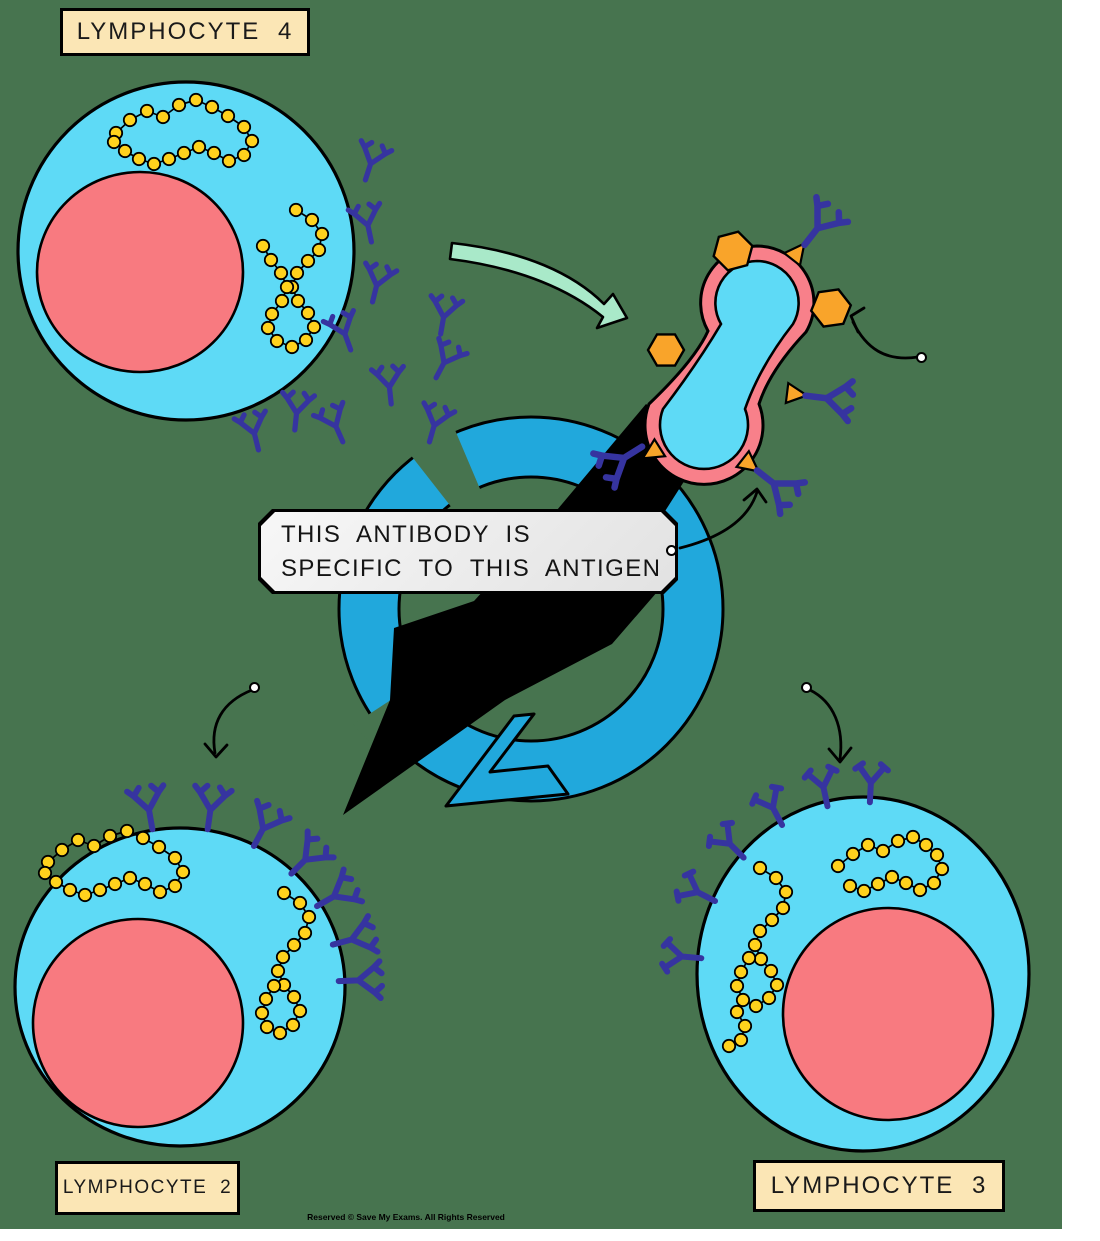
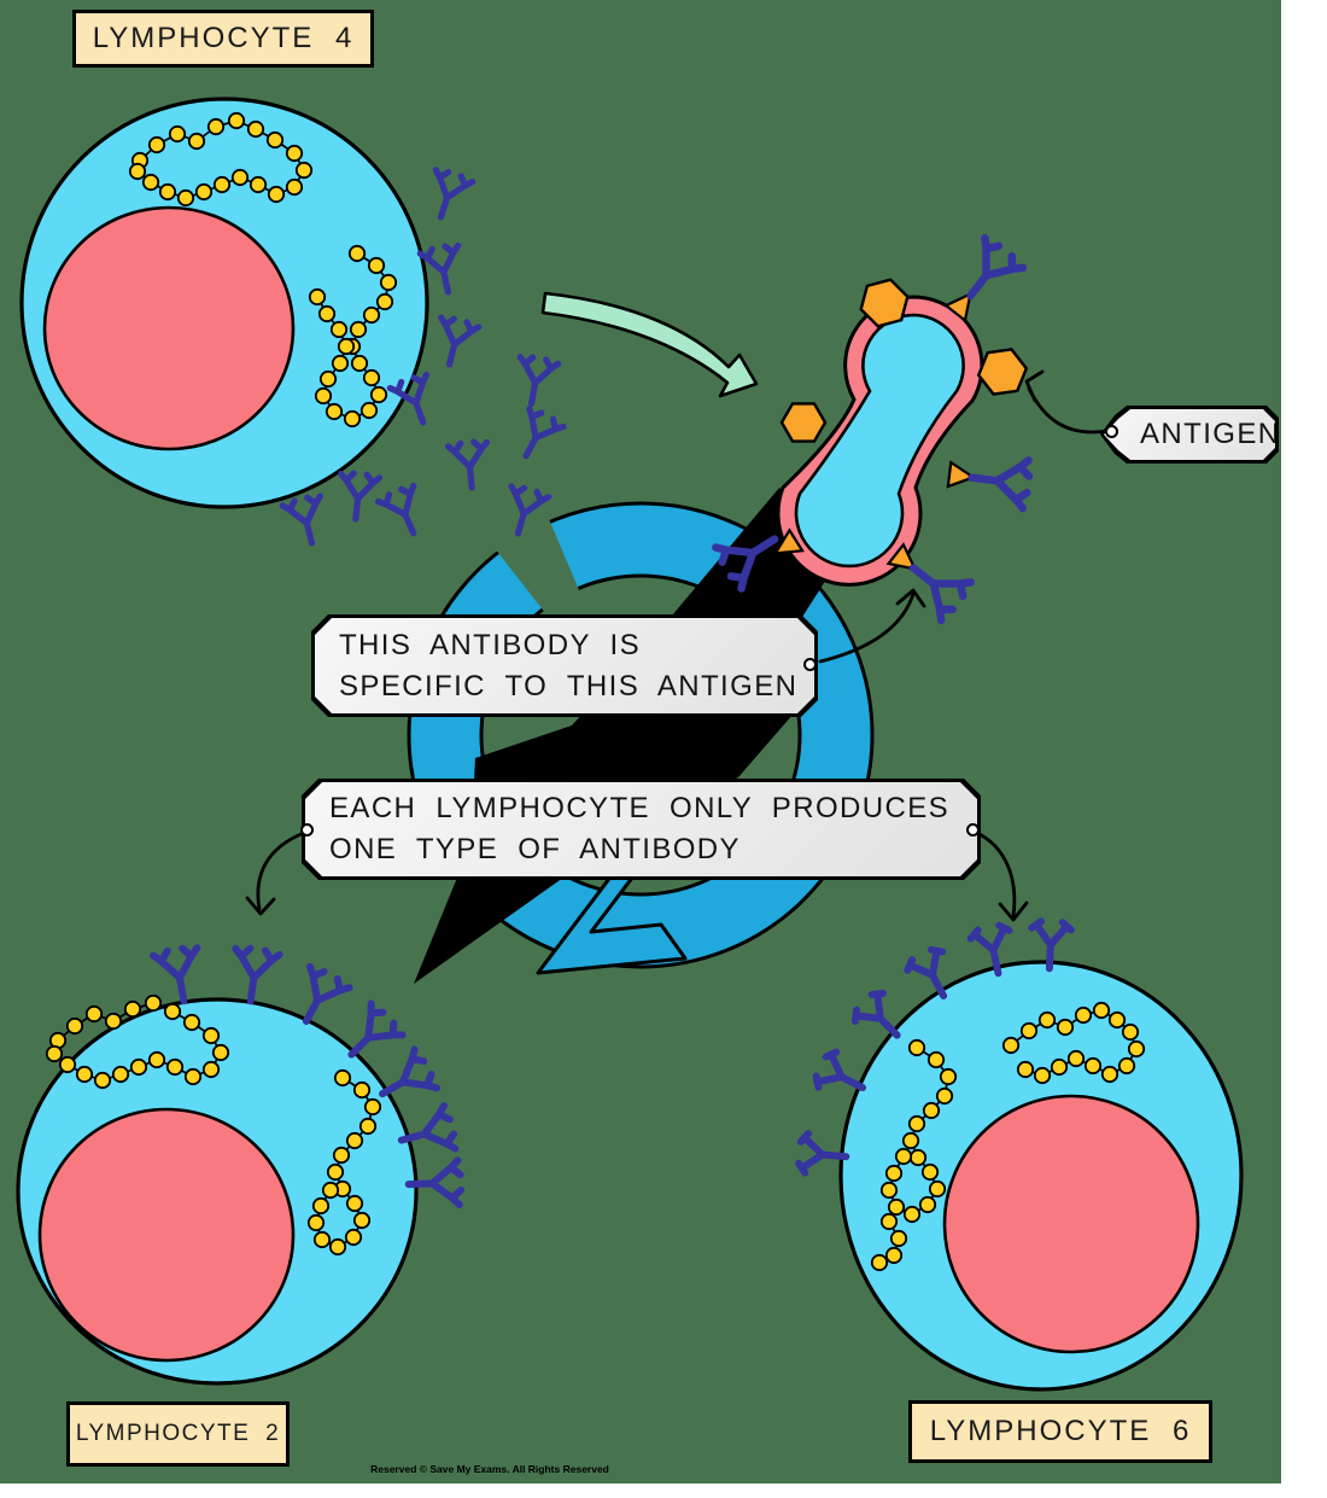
  LYMPHOCYTE 4
+ ANTIGEN
  THIS ANTIBODY IS
  SPECIFIC TO THIS ANTIGEN
+ EACH LYMPHOCYTE ONLY PRODUCES
+ ONE TYPE OF ANTIBODY
  LYMPHOCYTE 2
- LYMPHOCYTE 3
+ LYMPHOCYTE 6
  Reserved © Save My Exams. All Rights Reserved
